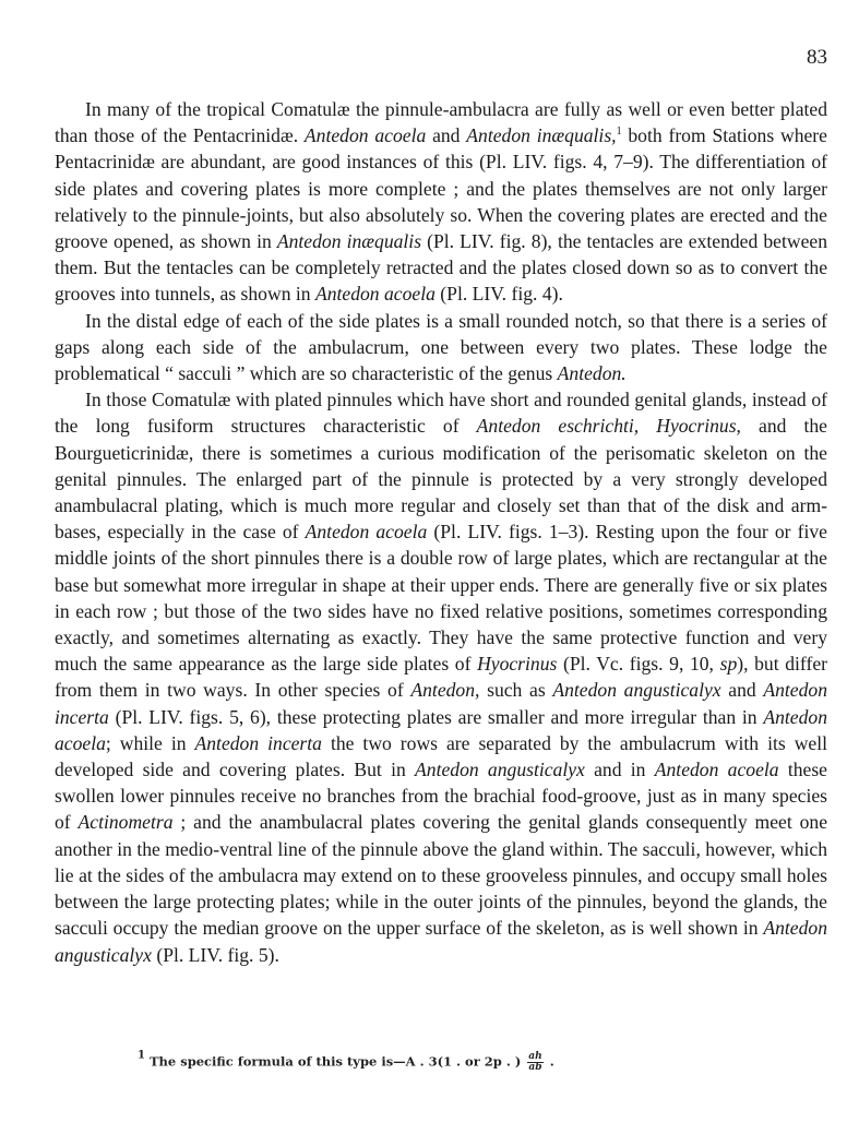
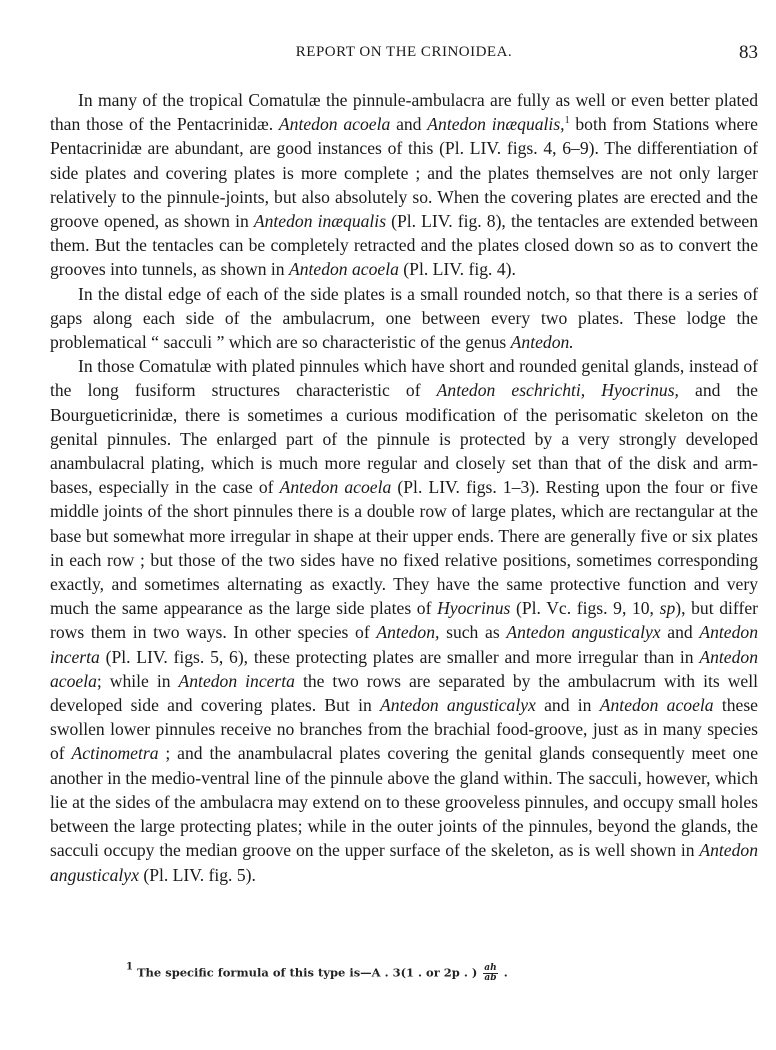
+ REPORT ON THE CRINOIDEA.
  83
- In many of the tropical Comatulæ the pinnule-ambulacra are fully as well or even better plated than those of the Pentacrinidæ. Antedon acoela and Antedon inæqualis,1 both from Stations where Pentacrinidæ are abundant, are good instances of this (Pl. LIV. figs. 4, 7–9). The differentiation of side plates and covering plates is more complete ; and the plates themselves are not only larger relatively to the pinnule-joints, but also absolutely so. When the covering plates are erected and the groove opened, as shown in Antedon inæqualis (Pl. LIV. fig. 8), the tentacles are extended between them. But the tentacles can be completely retracted and the plates closed down so as to convert the grooves into tunnels, as shown in Antedon acoela (Pl. LIV. fig. 4).
+ In many of the tropical Comatulæ the pinnule-ambulacra are fully as well or even better plated than those of the Pentacrinidæ. Antedon acoela and Antedon inæqualis,1 both from Stations where Pentacrinidæ are abundant, are good instances of this (Pl. LIV. figs. 4, 6–9). The differentiation of side plates and covering plates is more complete ; and the plates themselves are not only larger relatively to the pinnule-joints, but also absolutely so. When the covering plates are erected and the groove opened, as shown in Antedon inæqualis (Pl. LIV. fig. 8), the tentacles are extended between them. But the tentacles can be completely retracted and the plates closed down so as to convert the grooves into tunnels, as shown in Antedon acoela (Pl. LIV. fig. 4).
  In the distal edge of each of the side plates is a small rounded notch, so that there is a series of gaps along each side of the ambulacrum, one between every two plates. These lodge the problematical “ sacculi ” which are so characteristic of the genus Antedon.
- In those Comatulæ with plated pinnules which have short and rounded genital glands, instead of the long fusiform structures characteristic of Antedon eschrichti, Hyocrinus, and the Bourgueticrinidæ, there is sometimes a curious modification of the perisomatic skeleton on the genital pinnules. The enlarged part of the pinnule is protected by a very strongly developed anambulacral plating, which is much more regular and closely set than that of the disk and arm-bases, especially in the case of Antedon acoela (Pl. LIV. figs. 1–3). Resting upon the four or five middle joints of the short pinnules there is a double row of large plates, which are rectangular at the base but somewhat more irregular in shape at their upper ends. There are generally five or six plates in each row ; but those of the two sides have no fixed relative positions, sometimes corresponding exactly, and sometimes alternating as exactly. They have the same protective function and very much the same appearance as the large side plates of Hyocrinus (Pl. Vc. figs. 9, 10, sp), but differ from them in two ways. In other species of Antedon, such as Antedon angusticalyx and Antedon incerta (Pl. LIV. figs. 5, 6), these protecting plates are smaller and more irregular than in Antedon acoela; while in Antedon incerta the two rows are separated by the ambulacrum with its well developed side and covering plates. But in Antedon angusticalyx and in Antedon acoela these swollen lower pinnules receive no branches from the brachial food-groove, just as in many species of Actinometra ; and the anambulacral plates covering the genital glands consequently meet one another in the medio-ventral line of the pinnule above the gland within. The sacculi, however, which lie at the sides of the ambulacra may extend on to these grooveless pinnules, and occupy small holes between the large protecting plates; while in the outer joints of the pinnules, beyond the glands, the sacculi occupy the median groove on the upper surface of the skeleton, as is well shown in Antedon angusticalyx (Pl. LIV. fig. 5).
+ In those Comatulæ with plated pinnules which have short and rounded genital glands, instead of the long fusiform structures characteristic of Antedon eschrichti, Hyocrinus, and the Bourgueticrinidæ, there is sometimes a curious modification of the perisomatic skeleton on the genital pinnules. The enlarged part of the pinnule is protected by a very strongly developed anambulacral plating, which is much more regular and closely set than that of the disk and arm-bases, especially in the case of Antedon acoela (Pl. LIV. figs. 1–3). Resting upon the four or five middle joints of the short pinnules there is a double row of large plates, which are rectangular at the base but somewhat more irregular in shape at their upper ends. There are generally five or six plates in each row ; but those of the two sides have no fixed relative positions, sometimes corresponding exactly, and sometimes alternating as exactly. They have the same protective function and very much the same appearance as the large side plates of Hyocrinus (Pl. Vc. figs. 9, 10, sp), but differ rows them in two ways. In other species of Antedon, such as Antedon angusticalyx and Antedon incerta (Pl. LIV. figs. 5, 6), these protecting plates are smaller and more irregular than in Antedon acoela; while in Antedon incerta the two rows are separated by the ambulacrum with its well developed side and covering plates. But in Antedon angusticalyx and in Antedon acoela these swollen lower pinnules receive no branches from the brachial food-groove, just as in many species of Actinometra ; and the anambulacral plates covering the genital glands consequently meet one another in the medio-ventral line of the pinnule above the gland within. The sacculi, however, which lie at the sides of the ambulacra may extend on to these grooveless pinnules, and occupy small holes between the large protecting plates; while in the outer joints of the pinnules, beyond the glands, the sacculi occupy the median groove on the upper surface of the skeleton, as is well shown in Antedon angusticalyx (Pl. LIV. fig. 5).
  1 The specific formula of this type is—A . 3(1 . or 2p . )
  ah
  ab
  .
